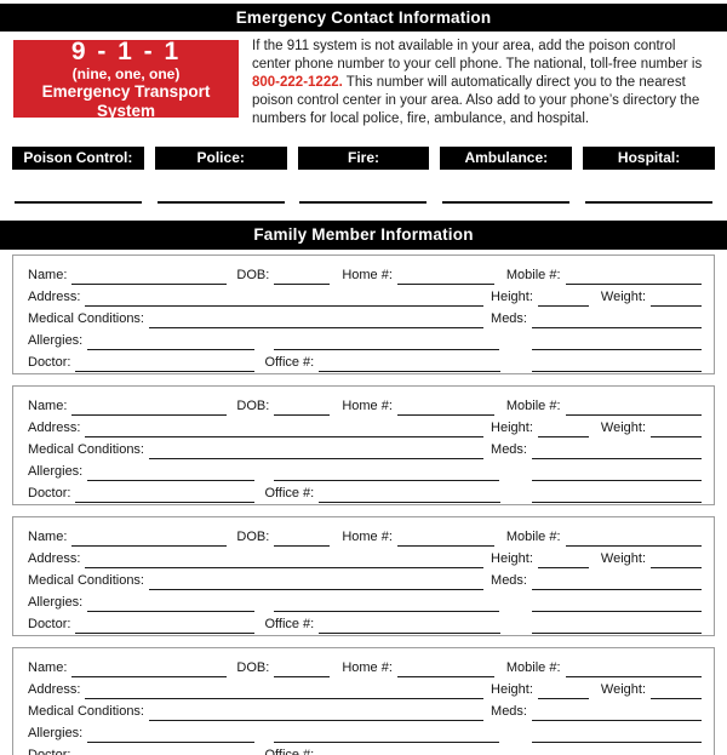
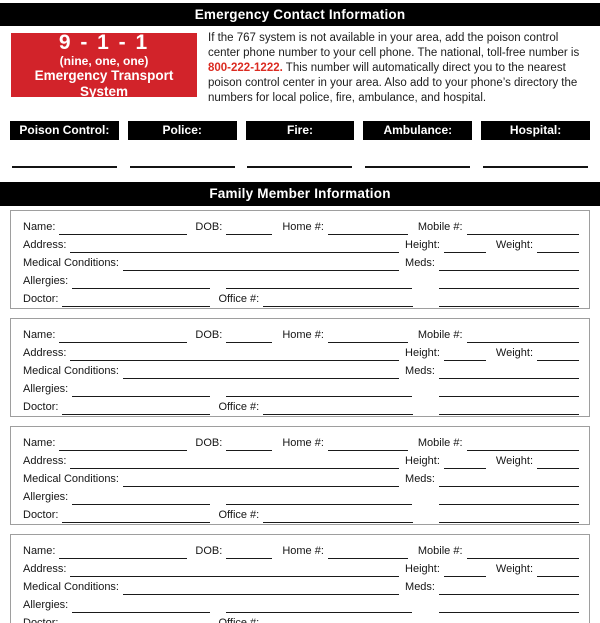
  Emergency Contact Information
  9 - 1 - 1
  (nine, one, one)
  Emergency Transport System
- If the 911 system is not available in your area, add the poison control center phone number to your cell phone. The national, toll-free number is 800-222-1222. This number will automatically direct you to the nearest poison control center in your area. Also add to your phone’s directory the numbers for local police, fire, ambulance, and hospital.
+ If the 767 system is not available in your area, add the poison control center phone number to your cell phone. The national, toll-free number is 800-222-1222. This number will automatically direct you to the nearest poison control center in your area. Also add to your phone’s directory the numbers for local police, fire, ambulance, and hospital.
  Poison Control:
  Police:
  Fire:
  Ambulance:
  Hospital:
  Family Member Information
  Name:
  DOB:
  Home #:
  Mobile #:
  Address:
  Height:
  Weight:
  Medical Conditions:
  Meds:
  Allergies:
  Doctor:
  Office #:
  Name:
  DOB:
  Home #:
  Mobile #:
  Address:
  Height:
  Weight:
  Medical Conditions:
  Meds:
  Allergies:
  Doctor:
  Office #:
  Name:
  DOB:
  Home #:
  Mobile #:
  Address:
  Height:
  Weight:
  Medical Conditions:
  Meds:
  Allergies:
  Doctor:
  Office #:
  Name:
  DOB:
  Home #:
  Mobile #:
  Address:
  Height:
  Weight:
  Medical Conditions:
  Meds:
  Allergies:
